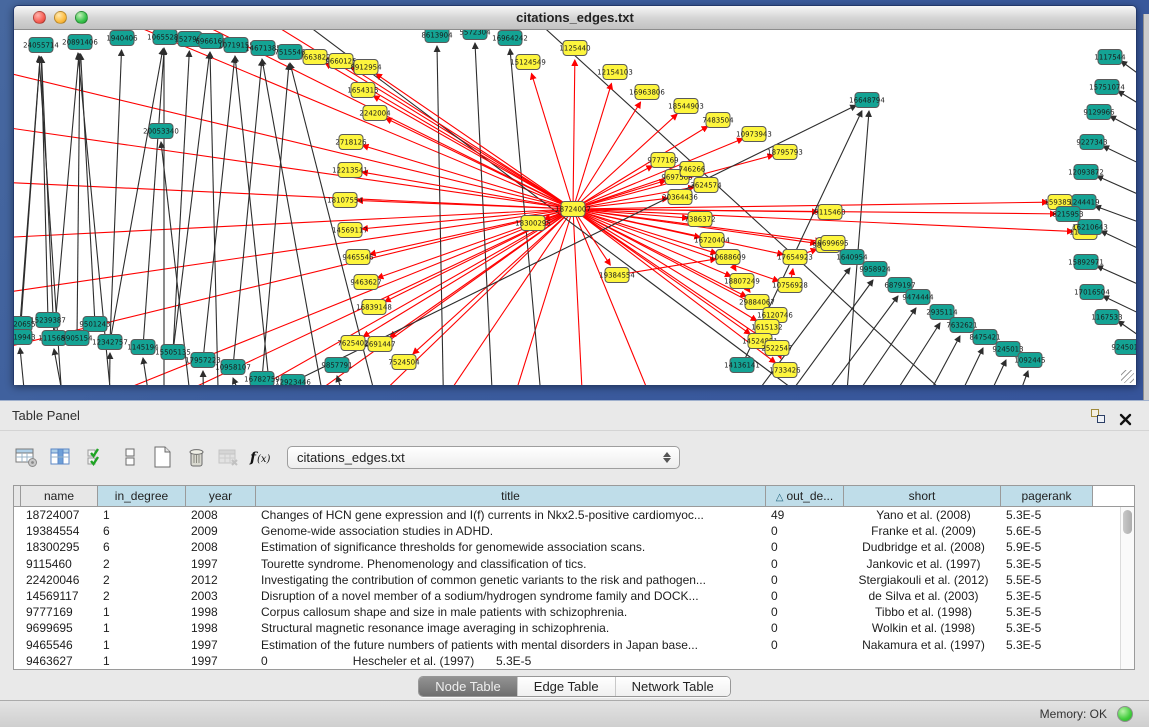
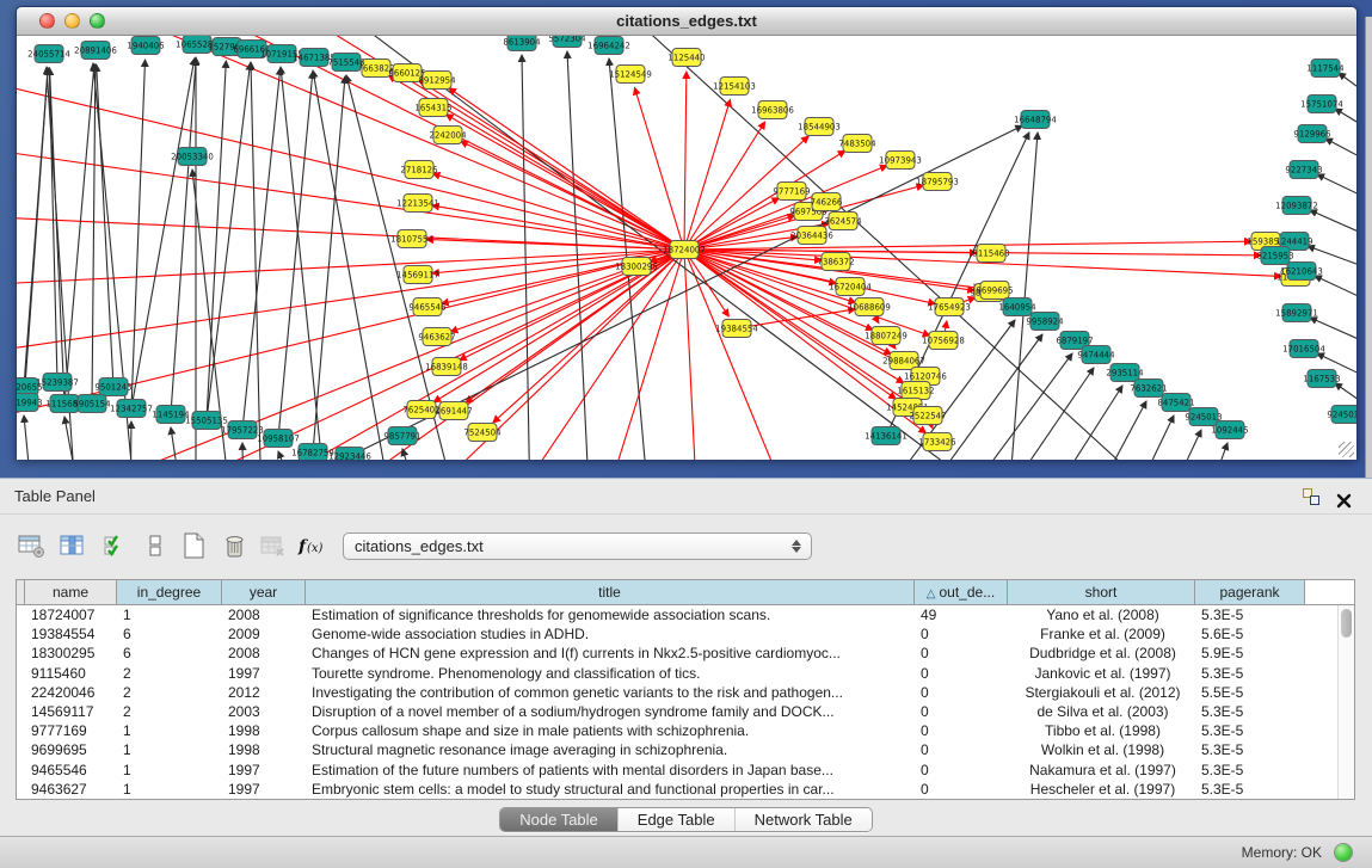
  citations_edges.txt
  18724007
  663822
  966012
  8912954
  1654315
  2242004
  2718126
  12213541
  18107554
  14569117
  9465546
  9463627
  16839148
  7625402
  1691447
  7524504
  15124549
  1125440
  12154103
  16963806
  18544903
  7483504
  10973943
  18795793
  9777169
  9697568
  746266
  3624574
  20364436
  7386372
  16720404
  18300295
  19384554
  10688609
  18807249
  29884067
  16120746
  1615132
  2522547
  1733426
  10756928
  17654923
  159385
  9115460
  9699695
  24055714
  20891406
  1940406
  1065528
  15279
  696616
  1071915
  1467138
  7515546
  8613904
  5572304
  16964242
  20053340
  16648794
  1117544
  15751074
  9129966
  9227343
  12093872
  1244419
  16210643
  15892971
  17016504
  1167533
  924501
  8215953
  1640954
  9958924
  6879197
  9474444
  2935114
  7632621
  8475421
  9245013
  1092445
  20655
  15239387
  9501243
  19943
  111568
  5905154
  12342757
  1145194
  15505135
  17957223
  10958107
  16782759
  12923446
  9857791
  14136141
  Table Panel
  f
  (x)
  citations_edges.txt
  name
  in_degree
  year
  title
  △ out_de...
  short
  pagerank
  18724007
  1
  2008
- Changes of HCN gene expression and I(f) currents in Nkx2.5-positive cardiomyoc...
+ Estimation of significance thresholds for genomewide association scans.
  49
  Yano et al. (2008)
  5.3E-5
  19384554
  6
  2009
  Genome-wide association studies in ADHD.
  0
  Franke et al. (2009)
  5.6E-5
  18300295
  6
  2008
- Estimation of significance thresholds for genomewide association scans.
+ Changes of HCN gene expression and I(f) currents in Nkx2.5-positive cardiomyoc...
  0
  Dudbridge et al. (2008)
  5.9E-5
  9115460
  2
  1997
  Tourette syndrome. Phenomenology and classification of tics.
  0
  Jankovic et al. (1997)
  5.3E-5
  22420046
  2
  2012
  Investigating the contribution of common genetic variants to the risk and pathogen...
  0
  Stergiakouli et al. (2012)
  5.5E-5
  14569117
  2
  2003
  Disruption of a novel member of a sodium/hydrogen syndrome family and DOCK...
  0
  de Silva et al. (2003)
  5.3E-5
  9777169
  1
  1998
  Corpus callosum shape and size in male patients with schizophrenia.
  0
  Tibbo et al. (1998)
  5.3E-5
  9699695
  1
  1998
  Structural magnetic resonance image averaging in schizophrenia.
  0
  Wolkin et al. (1998)
  5.3E-5
  9465546
  1
  1997
  Estimation of the future numbers of patients with mental disorders in Japan base...
  0
  Nakamura et al. (1997)
  5.3E-5
  9463627
  1
  1997
+ Embryonic stem cells: a model to study structural and functional properties in car...
  0
  Hescheler et al. (1997)
  5.3E-5
  Node Table
  Edge Table
  Network Table
  Memory: OK
